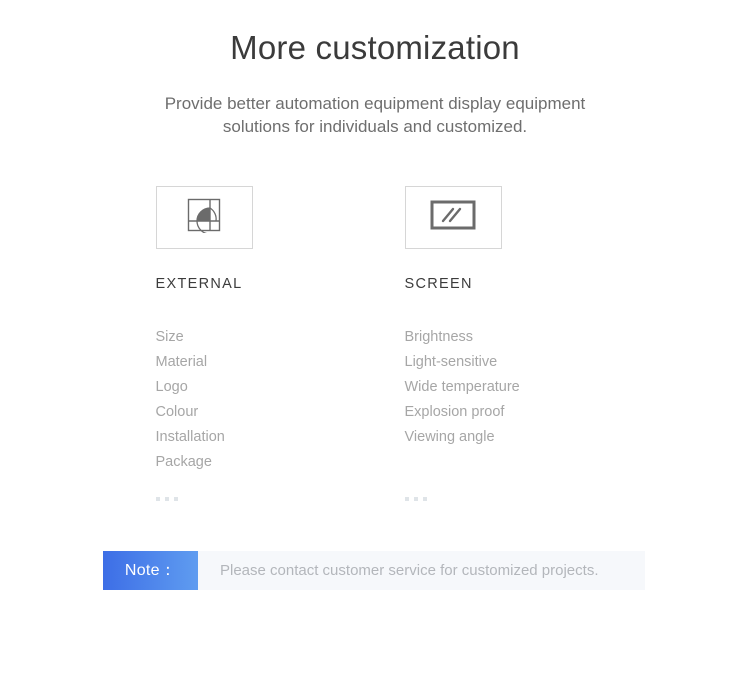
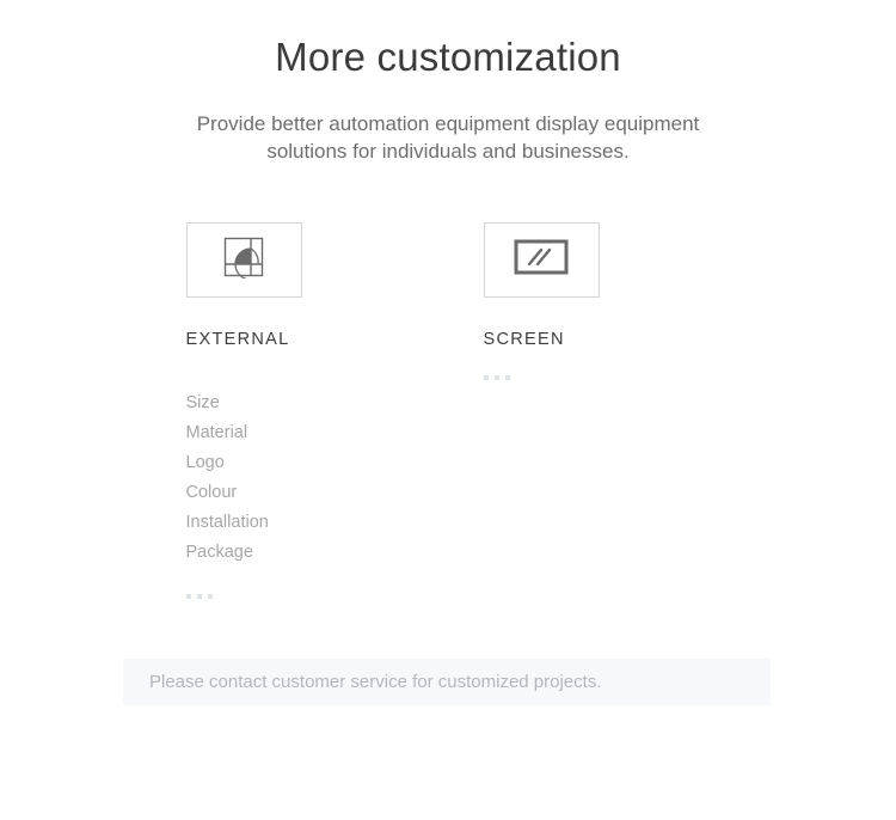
  More customization
  Provide better automation equipment display equipment
- solutions for individuals and customized.
+ solutions for individuals and businesses.
  EXTERNAL
  Size
  Material
  Logo
  Colour
  Installation
  Package
  SCREEN
- Brightness
- Light-sensitive
- Wide temperature
- Explosion proof
- Viewing angle
- Note：
  Please contact customer service for customized projects.
